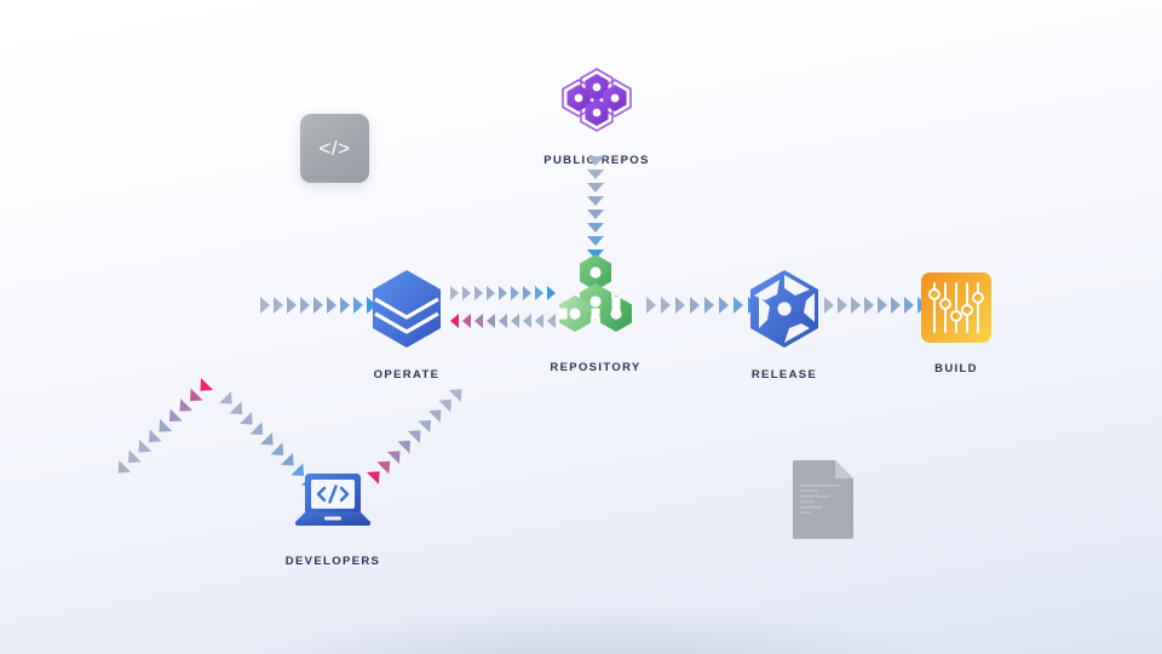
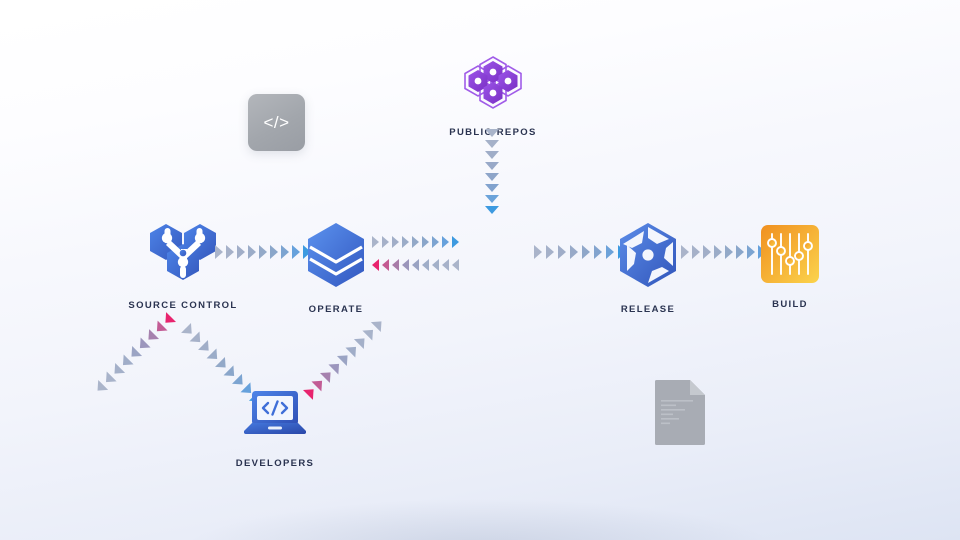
  </>
  PUBLIC REPOS
+ SOURCE CONTROL
  OPERATE
- REPOSITORY
  RELEASE
  BUILD
  DEVELOPERS
